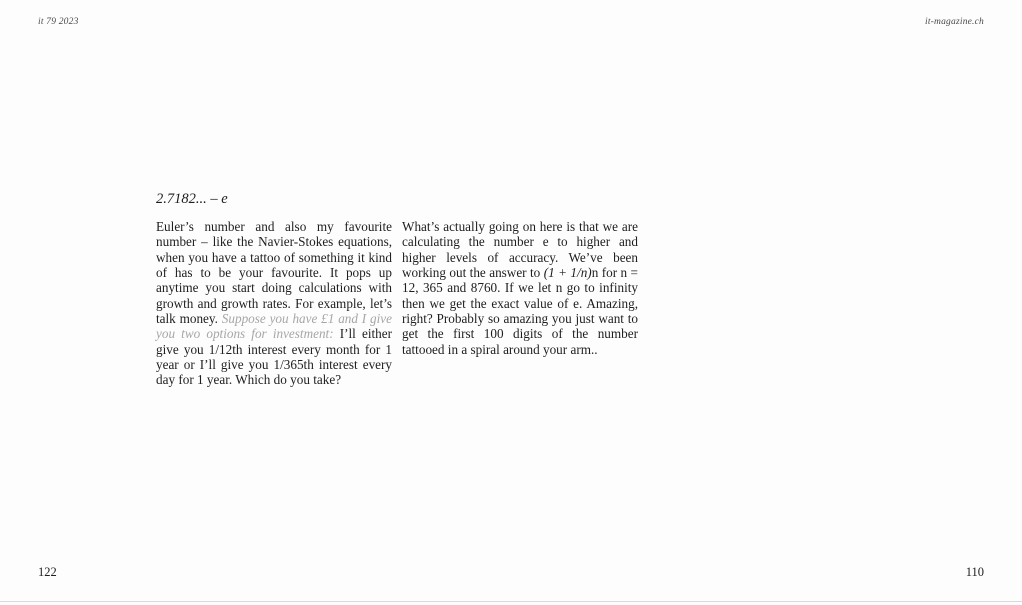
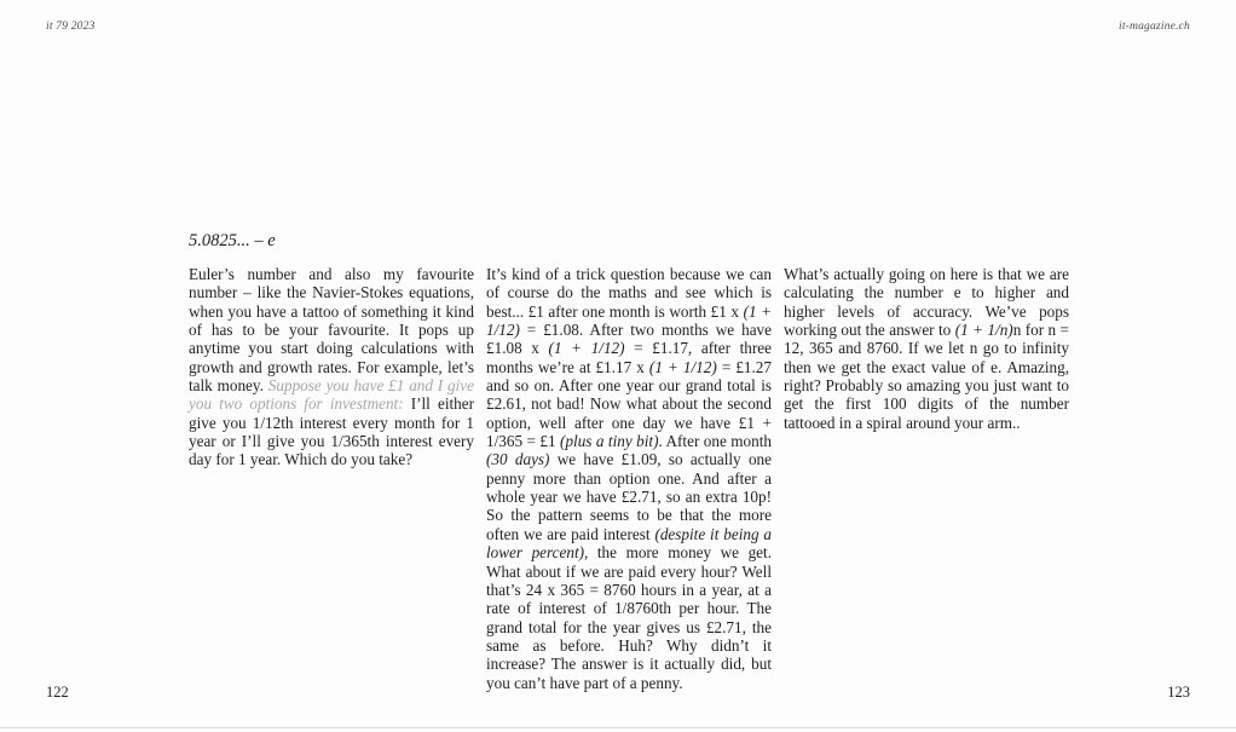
  it 79 2023
  it-magazine.ch
- 2.7182... – e
+ 5.0825... – e
  Euler’s number and also my favourite number – like the Navier-Stokes equations, when you have a tattoo of something it kind of has to be your favourite. It pops up anytime you start doing calculations with growth and growth rates. For example, let’s talk money. Suppose you have £1 and I give you two options for investment: I’ll either give you 1/12th interest every month for 1 year or I’ll give you 1/365th interest every day for 1 year. Which do you take?
+ It’s kind of a trick question because we can of course do the maths and see which is best... £1 after one month is worth £1 x (1 + 1/12) = £1.08. After two months we have £1.08 x (1 + 1/12) = £1.17, after three months we’re at £1.17 x (1 + 1/12) = £1.27 and so on. After one year our grand total is £2.61, not bad! Now what about the second option, well after one day we have £1 + 1/365 = £1 (plus a tiny bit). After one month (30 days) we have £1.09, so actually one penny more than option one. And after a whole year we have £2.71, so an extra 10p! So the pattern seems to be that the more often we are paid interest (despite it being a lower percent), the more money we get. What about if we are paid every hour? Well that’s 24 x 365 = 8760 hours in a year, at a rate of interest of 1/8760th per hour. The grand total for the year gives us £2.71, the same as before. Huh? Why didn’t it increase? The answer is it actually did, but you can’t have part of a penny.
- What’s actually going on here is that we are calculating the number e to higher and higher levels of accuracy. We’ve been working out the answer to (1 + 1/n)n for n = 12, 365 and 8760. If we let n go to infinity then we get the exact value of e. Amazing, right? Probably so amazing you just want to get the first 100 digits of the number tattooed in a spiral around your arm..
+ What’s actually going on here is that we are calculating the number e to higher and higher levels of accuracy. We’ve pops working out the answer to (1 + 1/n)n for n = 12, 365 and 8760. If we let n go to infinity then we get the exact value of e. Amazing, right? Probably so amazing you just want to get the first 100 digits of the number tattooed in a spiral around your arm..
  122
- 110
+ 123
